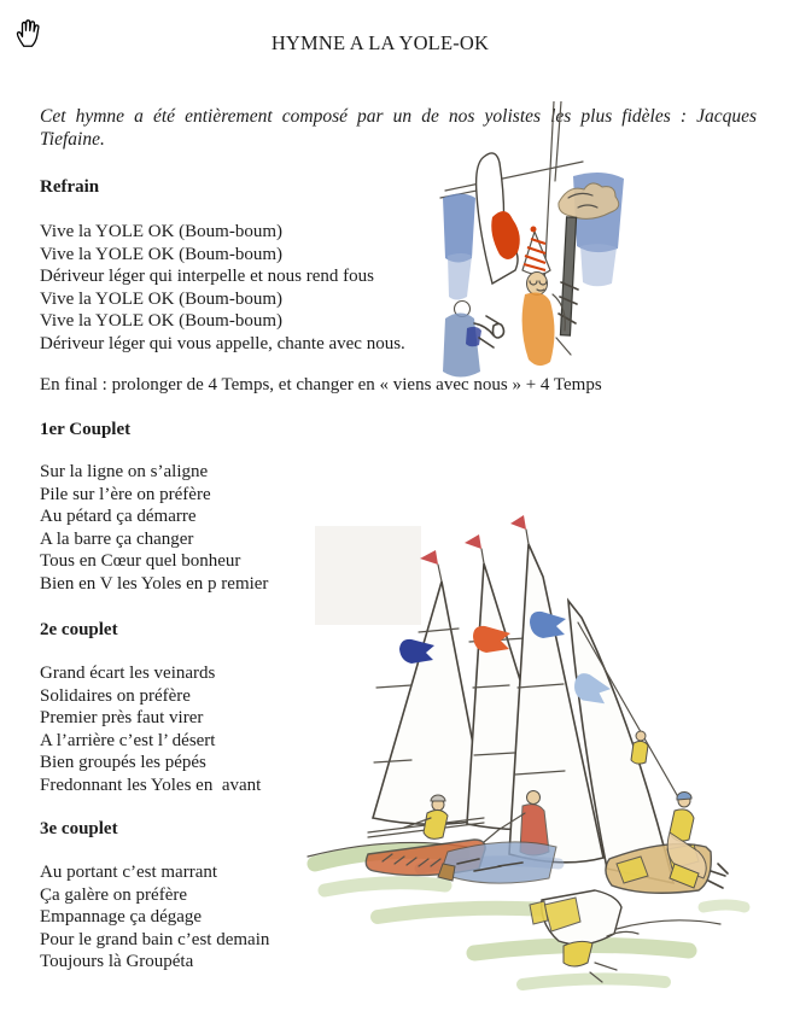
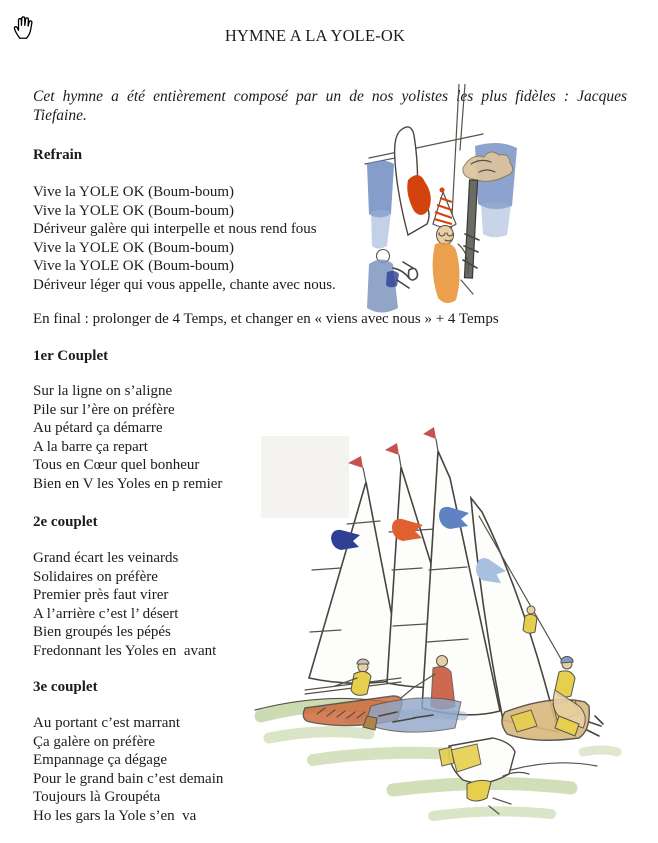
  HYMNE A LA YOLE-OK
  Cet hymne a été entièrement composé par un de nos yolistess plus fidèles : Jacques
  Tiefaine.
  Refrain
  Vive la YOLE OK (Boum-boum)
  Vive la YOLE OK (Boum-boum)
- Dériveur léger qui interpelle et nous rend fous
+ Dériveur galère qui interpelle et nous rend fous
  Vive la YOLE OK (Boum-boum)
  Vive la YOLE OK (Boum-boum)
  Dériveur léger qui vous appelle, chante avec nous.
  En final : prolonger de 4 Temps, et changer en « viens avec nous » + 4 Temps
  1er Couplet
  Sur la ligne on s’aligne
  Pile sur l’ère on préfère
  Au pétard ça démarre
- A la barre ça changer
+ A la barre ça repart
  Tous en Cœur quel bonheur
  Bien en V les Yoles en p remier
  2e couplet
  Grand écart les veinards
  Solidaires on préfère
  Premier près faut virer
  A l’arrière c’est l’ désert
  Bien groupés les pépés
  Fredonnant les Yoles en avant
  3e couplet
  Au portant c’est marrant
  Ça galère on préfère
  Empannage ça dégage
  Pour le grand bain c’est demain
  Toujours là Groupéta
+ Ho les gars la Yole s’en va
